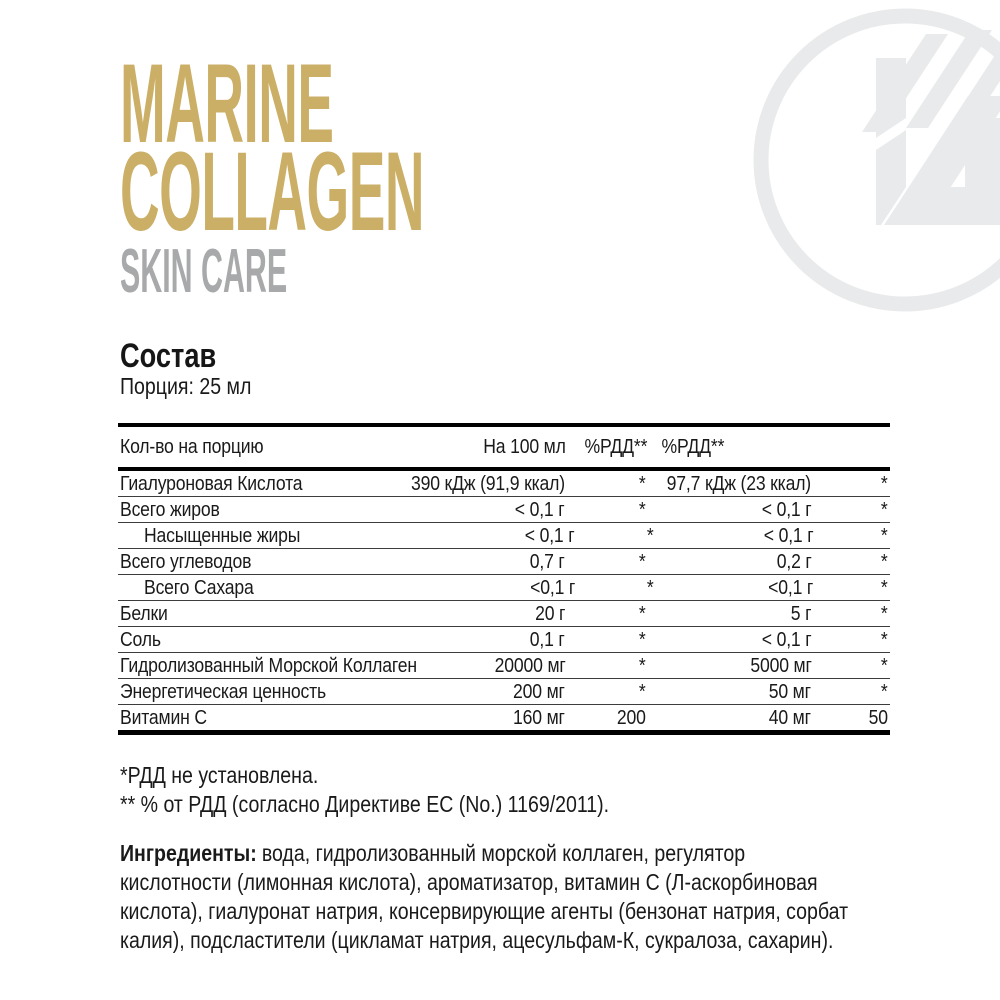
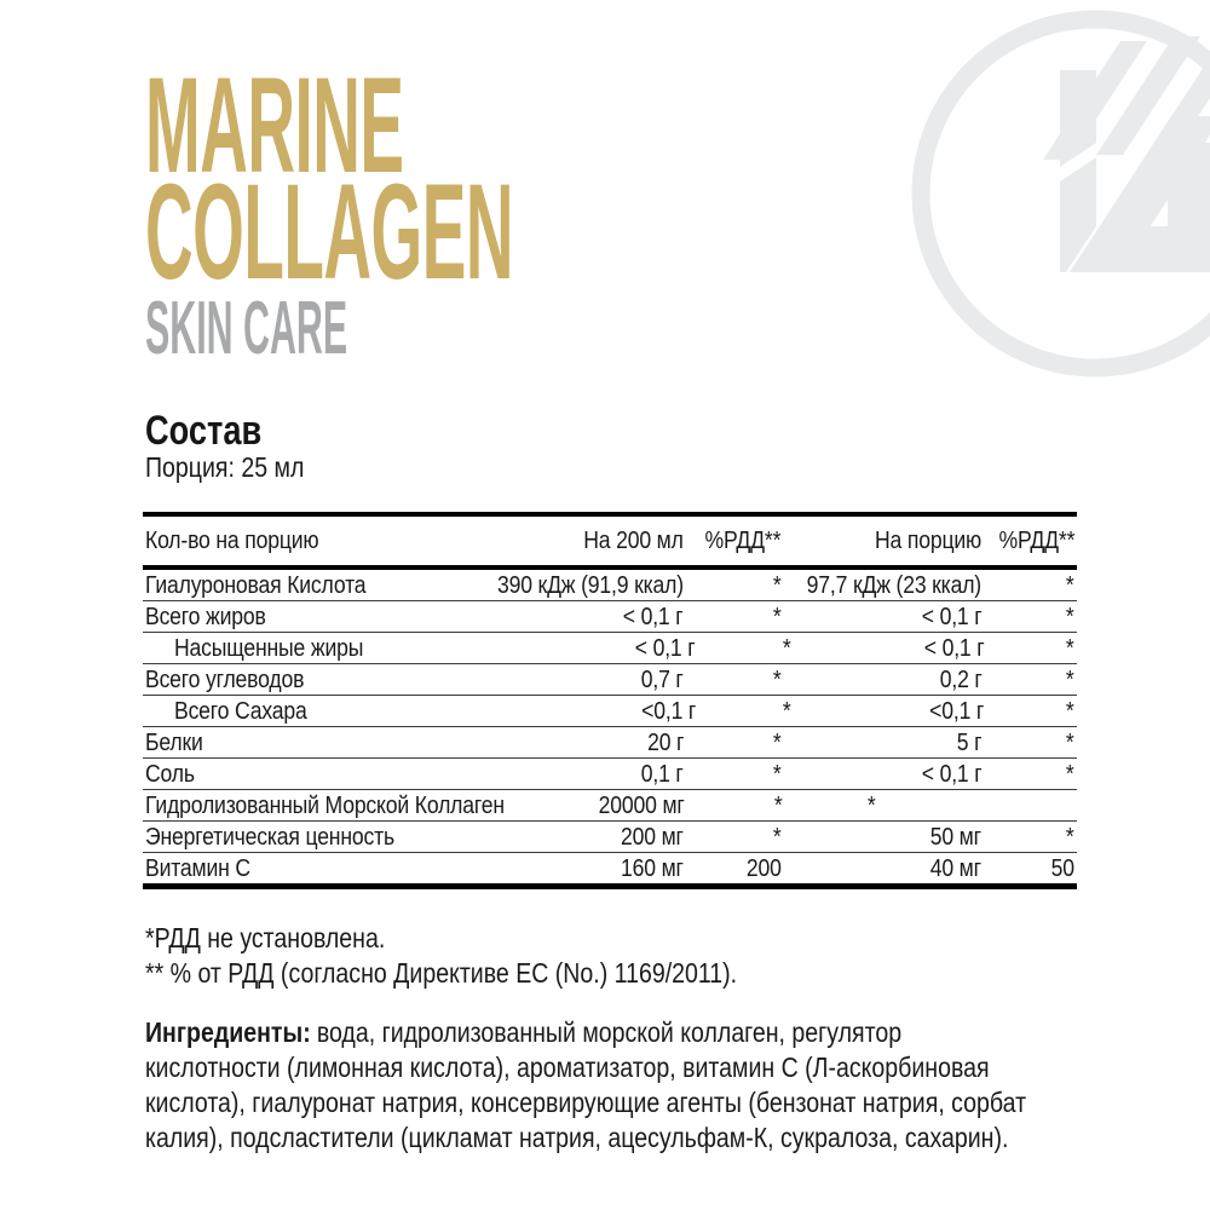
  MARINE
  COLLAGEN
  SKIN CARE
  Состав
  Порция: 25 мл
  Кол-во на порцию
- На 100 мл
+ На 200 мл
  %РДД**
+ На порцию
  %РДД**
  Гиалуроновая Кислота
  390 кДж (91,9 ккал)
  *
  97,7 кДж (23 ккал)
  *
  Всего жиров
  < 0,1 г
  *
  < 0,1 г
  *
  Насыщенные жиры
  < 0,1 г
  *
  < 0,1 г
  *
  Всего углеводов
  0,7 г
  *
  0,2 г
  *
  Всего Сахара
  <0,1 г
  *
  <0,1 г
  *
  Белки
  20 г
  *
  5 г
  *
  Соль
  0,1 г
  *
  < 0,1 г
  *
  Гидролизованный Морской Коллаген
  20000 мг
  *
- 5000 мг
  *
  Энергетическая ценность
  200 мг
  *
  50 мг
  *
  Витамин C
  160 мг
  200
  40 мг
  50
  *РДД не установлена.
  ** % от РДД (согласно Директиве ЕС (No.) 1169/2011).
  Ингредиенты: вода, гидролизованный морской коллаген, регулятор
  кислотности (лимонная кислота), ароматизатор, витамин C (Л-аскорбиновая
  кислота), гиалуронат натрия, консервирующие агенты (бензонат натрия, сорбат
  калия), подсластители (цикламат натрия, ацесульфам-К, сукралоза, сахарин).
